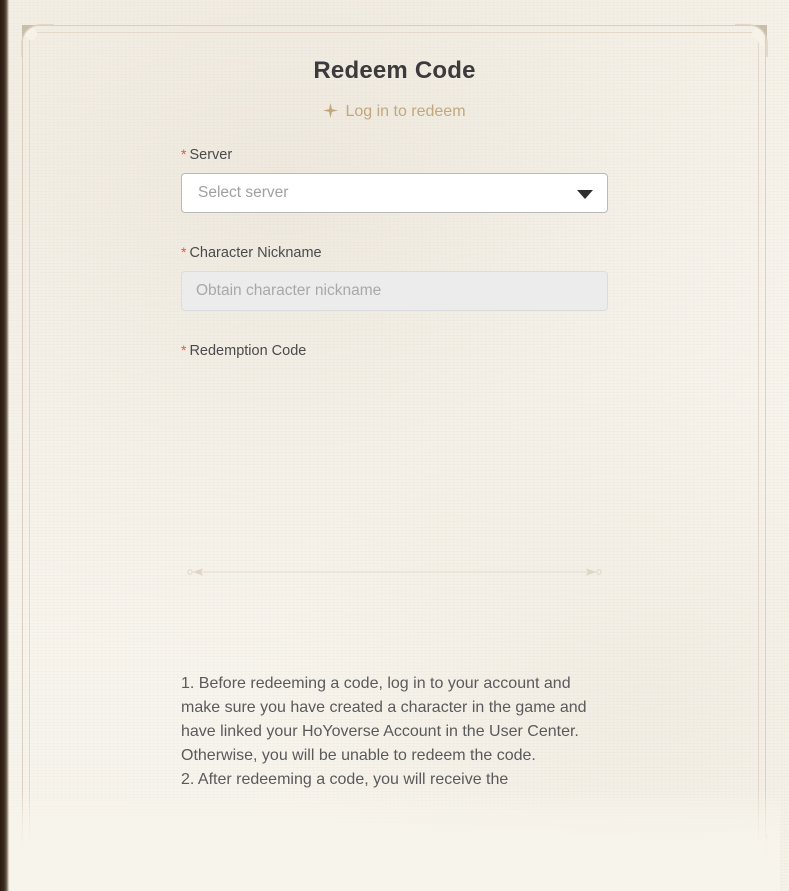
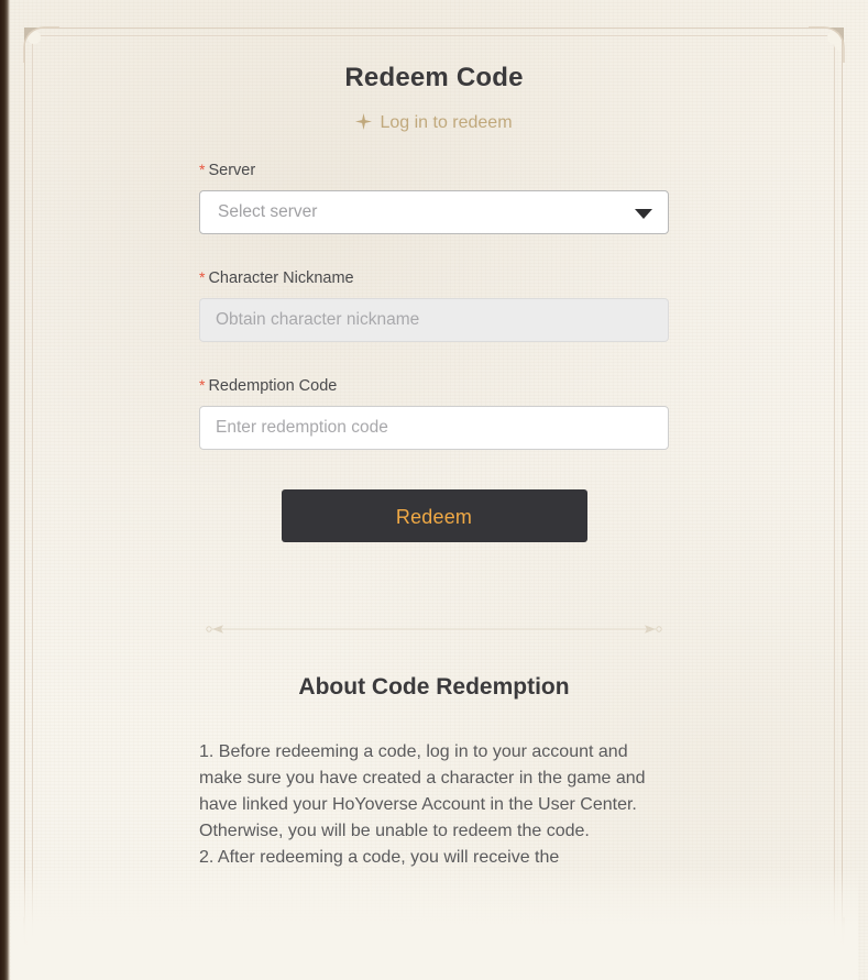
  Redeem Code
  Log in to redeem
  * Server
  Select server
  * Character Nickname
  Obtain character nickname
  * Redemption Code
+ Enter redemption code
+ Redeem
+ About Code Redemption
  1. Before redeeming a code, log in to your account and make sure you have created a character in the game and have linked your HoYoverse Account in the User Center. Otherwise, you will be unable to redeem the code.
  2. After redeeming a code, you will receive the
